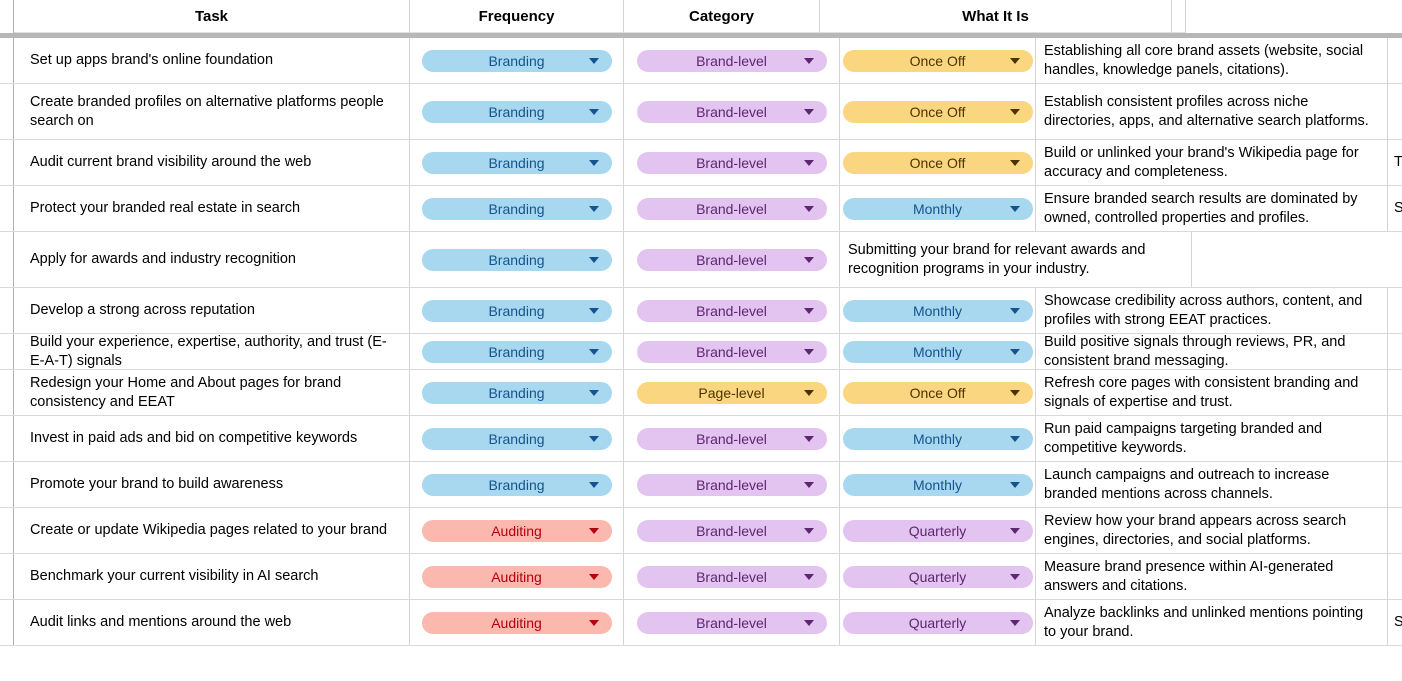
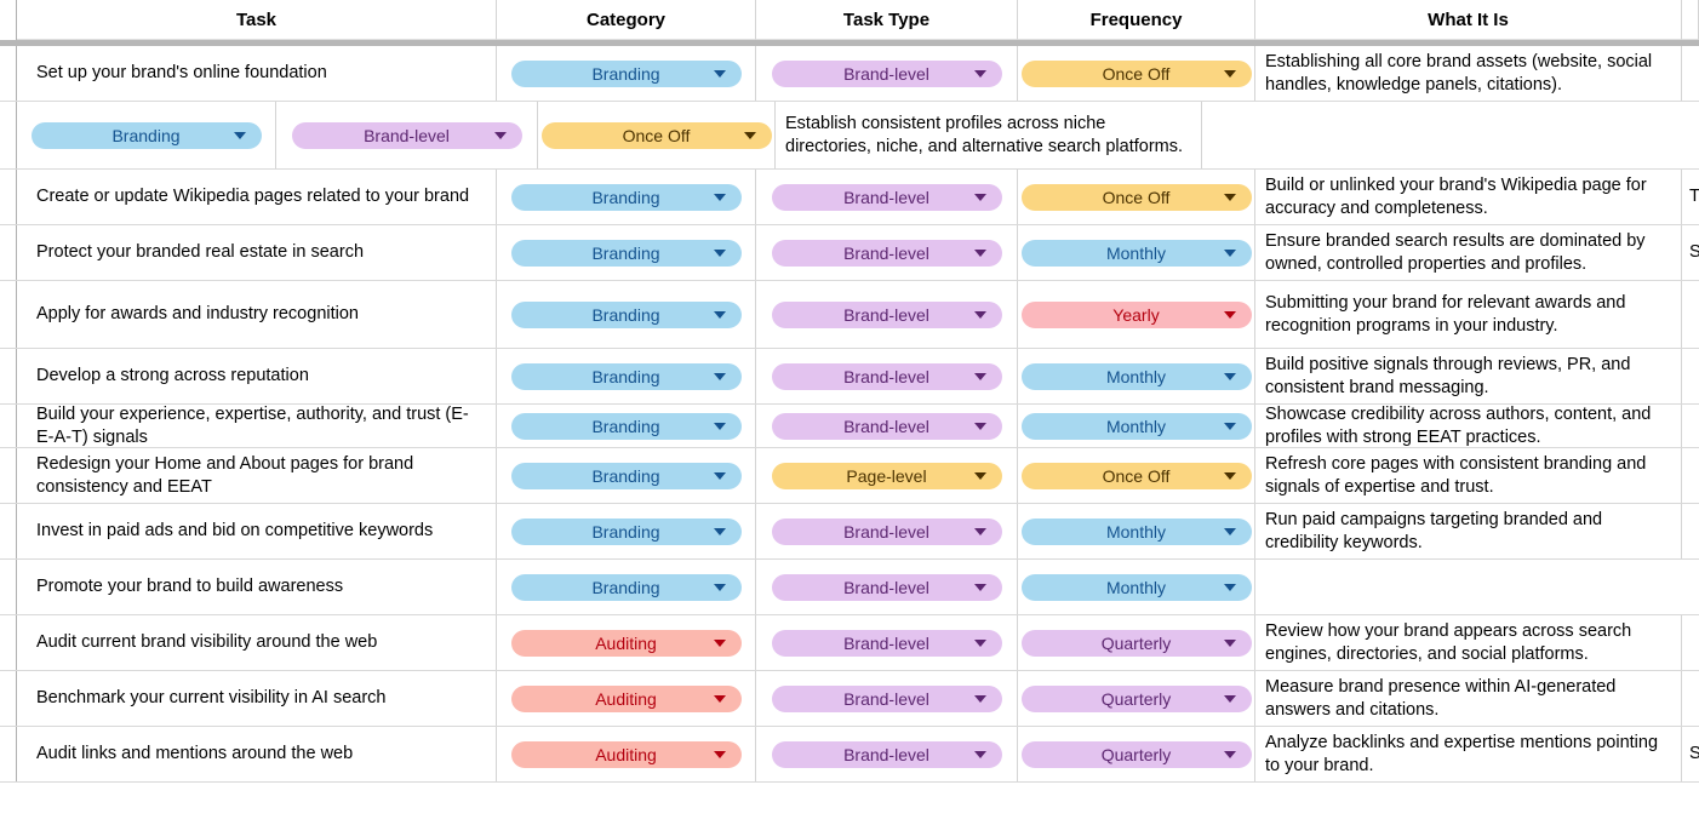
  Task
- Frequency
+ Category
+ Task Type
- Category
+ Frequency
  What It Is
- Set up apps brand's online foundation
+ Set up your brand's online foundation
  Branding
  Brand-level
  Once Off
  Establishing all core brand assets (website, social handles, knowledge panels, citations).
- Create branded profiles on alternative platforms people search on
  Branding
  Brand-level
  Once Off
- Establish consistent profiles across niche directories, apps, and alternative search platforms.
+ Establish consistent profiles across niche directories, niche, and alternative search platforms.
- Audit current brand visibility around the web
+ Create or update Wikipedia pages related to your brand
  Branding
  Brand-level
  Once Off
  Build or unlinked your brand's Wikipedia page for accuracy and completeness.
  T
  Protect your branded real estate in search
  Branding
  Brand-level
  Monthly
  Ensure branded search results are dominated by owned, controlled properties and profiles.
  S
  Apply for awards and industry recognition
  Branding
  Brand-level
+ Yearly
  Submitting your brand for relevant awards and recognition programs in your industry.
  Develop a strong across reputation
  Branding
  Brand-level
  Monthly
- Showcase credibility across authors, content, and profiles with strong EEAT practices.
+ Build positive signals through reviews, PR, and consistent brand messaging.
  Build your experience, expertise, authority, and trust (E-E-A-T) signals
  Branding
  Brand-level
  Monthly
- Build positive signals through reviews, PR, and consistent brand messaging.
+ Showcase credibility across authors, content, and profiles with strong EEAT practices.
  Redesign your Home and About pages for brand consistency and EEAT
  Branding
  Page-level
  Once Off
  Refresh core pages with consistent branding and signals of expertise and trust.
  Invest in paid ads and bid on competitive keywords
  Branding
  Brand-level
  Monthly
- Run paid campaigns targeting branded and competitive keywords.
+ Run paid campaigns targeting branded and credibility keywords.
  Promote your brand to build awareness
  Branding
  Brand-level
  Monthly
- Launch campaigns and outreach to increase branded mentions across channels.
- Create or update Wikipedia pages related to your brand
+ Audit current brand visibility around the web
  Auditing
  Brand-level
  Quarterly
  Review how your brand appears across search engines, directories, and social platforms.
  Benchmark your current visibility in AI search
  Auditing
  Brand-level
  Quarterly
  Measure brand presence within AI-generated answers and citations.
  Audit links and mentions around the web
  Auditing
  Brand-level
  Quarterly
- Analyze backlinks and unlinked mentions pointing to your brand.
+ Analyze backlinks and expertise mentions pointing to your brand.
  S
